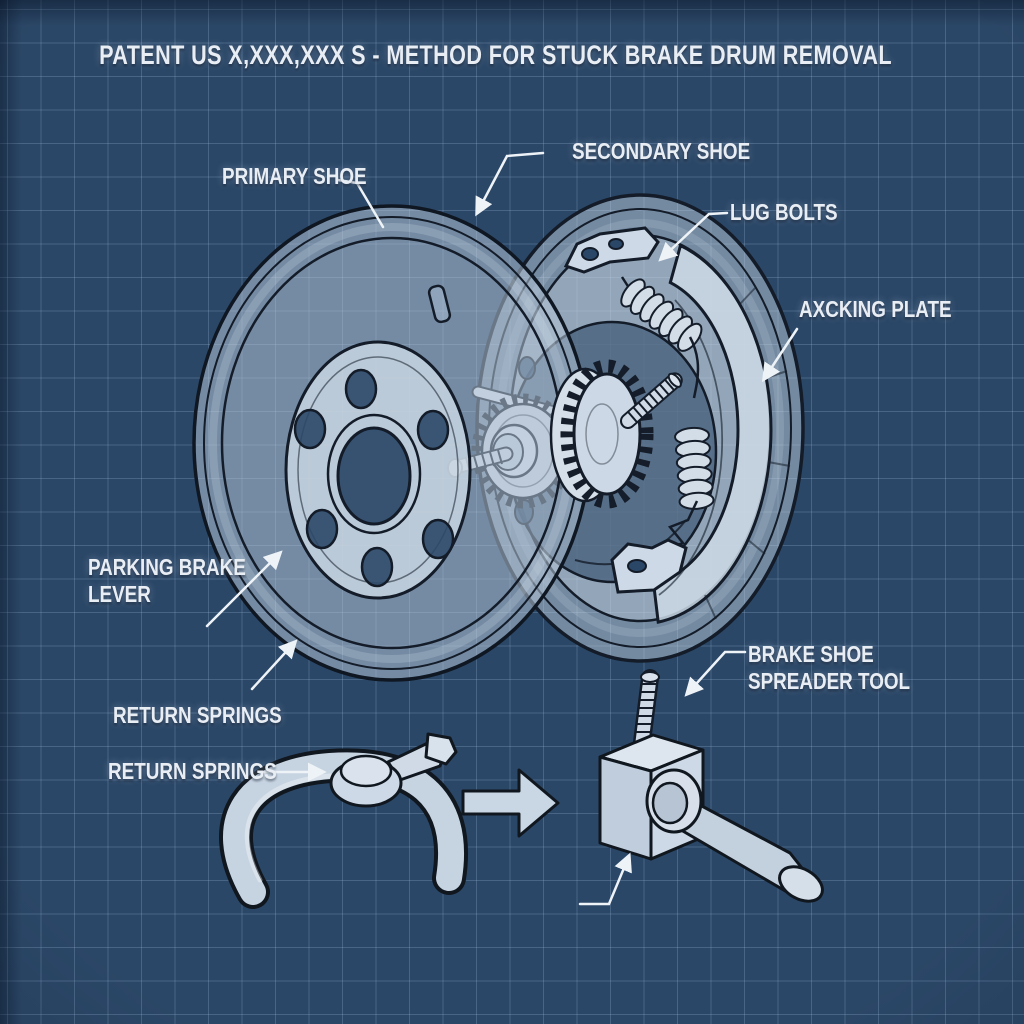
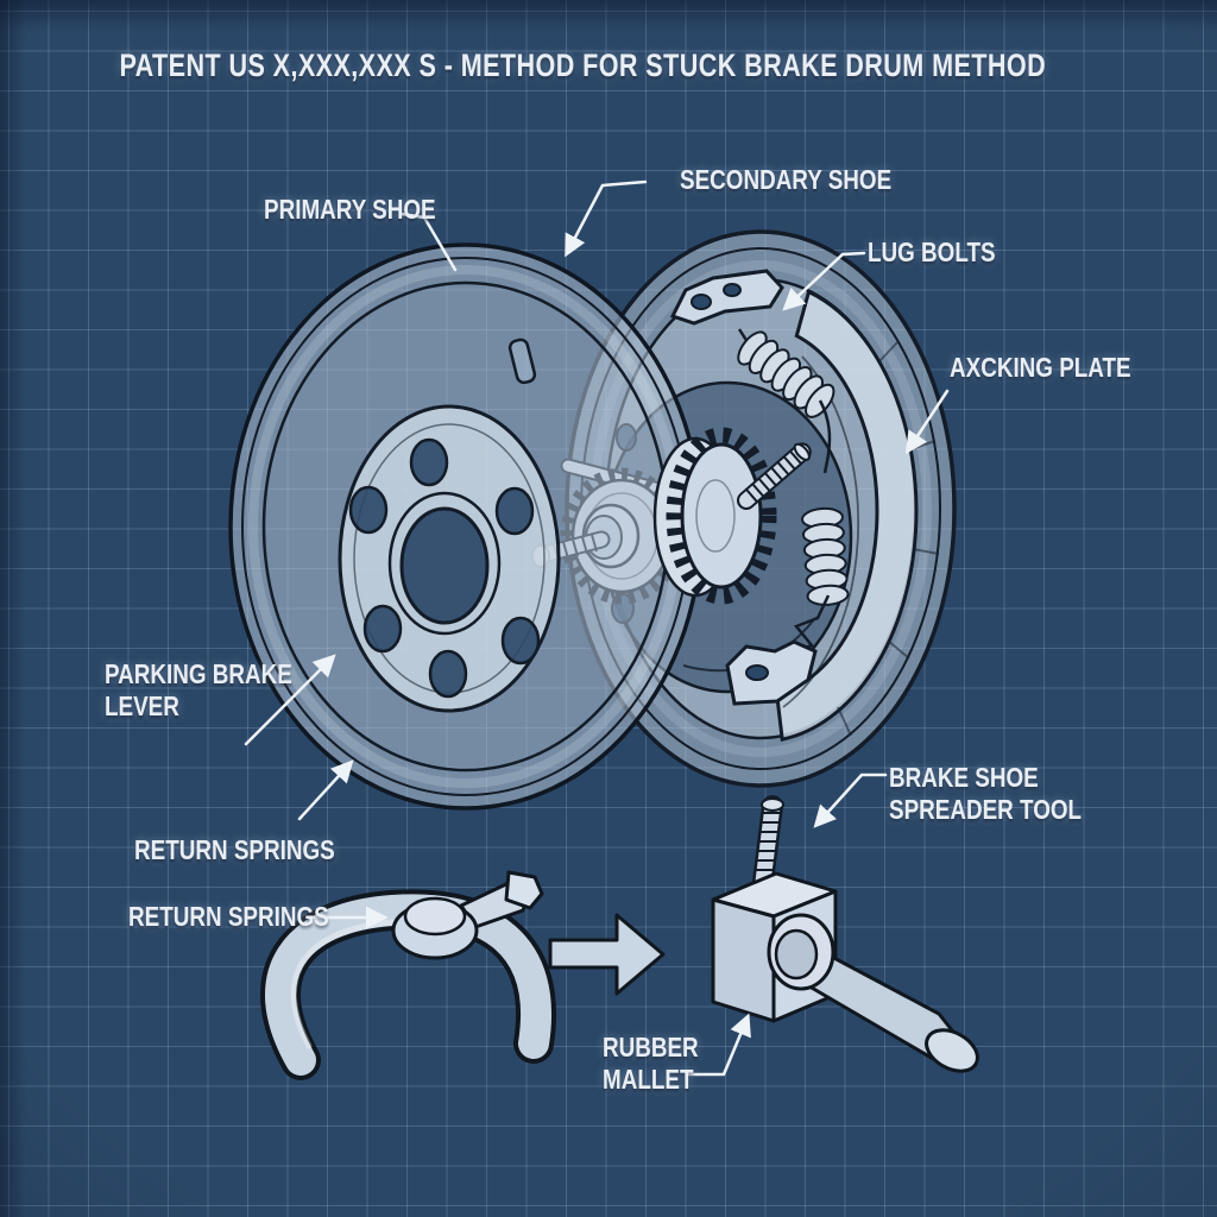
- PATENT US X,XXX,XXX S - METHOD FOR STUCK BRAKE DRUM REMOVAL
+ PATENT US X,XXX,XXX S - METHOD FOR STUCK BRAKE DRUM METHOD
  PRIMARY SHOE
  SECONDARY SHOE
  LUG BOLTS
  AXCKING PLATE
  PARKING BRAKE
  LEVER
  RETURN SPRINGS
  RETURN SPRINGS
  BRAKE SHOE
  SPREADER TOOL
+ RUBBER
+ MALLET
